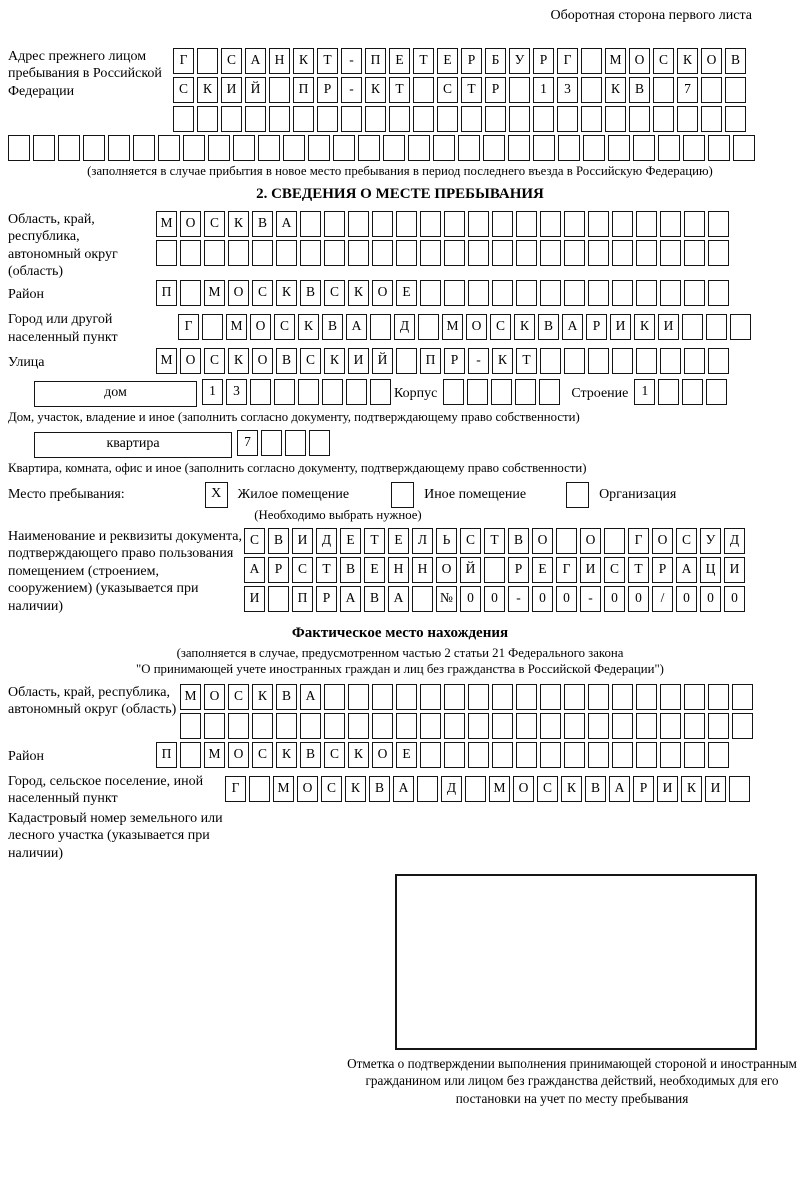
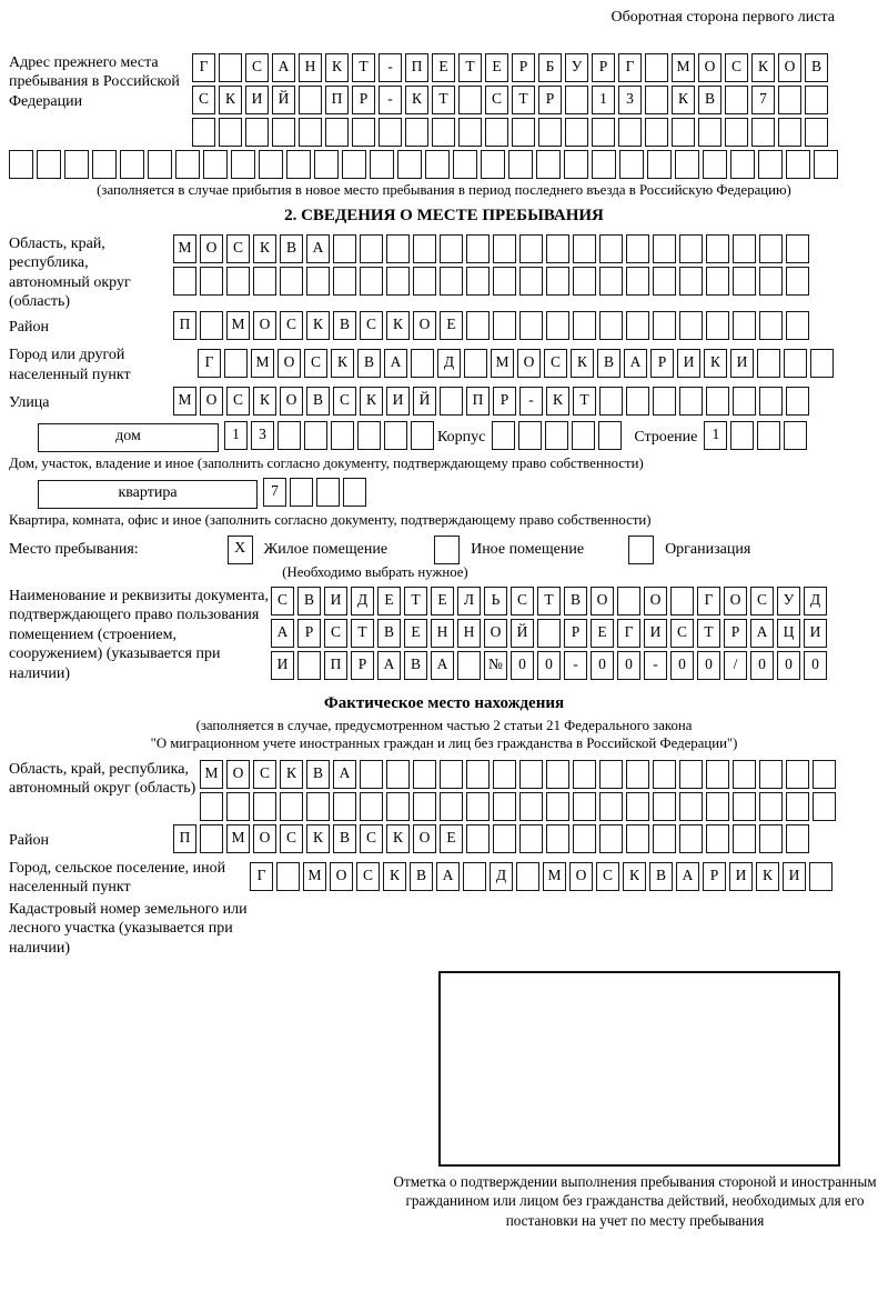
  Оборотная сторона первого листа
- Адрес прежнего лицом пребывания в Российской Федерации
+ Адрес прежнего места пребывания в Российской Федерации
  Г С А Н К Т - П Е Т Е Р Б У Р Г М О С К О В
  С К И Й П Р - К Т С Т Р 1 3 К В 7
  (заполняется в случае прибытия в новое место пребывания в период последнего въезда в Российскую Федерацию)
  2. СВЕДЕНИЯ О МЕСТЕ ПРЕБЫВАНИЯ
  Область, край, республика, автономный округ (область)
  М О С К В А
  Район
  П М О С К В С К О Е
  Город или другой населенный пункт
  Г М О С К В А Д М О С К В А Р И К И
  Улица
  М О С К О В С К И Й П Р - К Т
  дом
  1 3
  Корпус
  Строение
  1
  Дом, участок, владение и иное (заполнить согласно документу, подтверждающему право собственности)
  квартира
  7
  Квартира, комната, офис и иное (заполнить согласно документу, подтверждающему право собственности)
  Место пребывания:
  X
  Жилое помещение
  Иное помещение
  Организация
  (Необходимо выбрать нужное)
  Наименование и реквизиты документа, подтверждающего право пользования помещением (строением, сооружением) (указывается при наличии)
  С В И Д Е Т Е Л Ь С Т В О О Г О С У Д
  А Р С Т В Е Н Н О Й Р Е Г И С Т Р А Ц И
  И П Р А В А № 0 0 - 0 0 - 0 0 / 0 0 0
  Фактическое место нахождения
  (заполняется в случае, предусмотренном частью 2 статьи 21 Федерального закона
- "О принимающей учете иностранных граждан и лиц без гражданства в Российской Федерации")
+ "О миграционном учете иностранных граждан и лиц без гражданства в Российской Федерации")
  Область, край, республика, автономный округ (область)
  М О С К В А
  Район
  П М О С К В С К О Е
  Город, сельское поселение, иной населенный пункт
  Г М О С К В А Д М О С К В А Р И К И
  Кадастровый номер земельного или лесного участка (указывается при наличии)
- Отметка о подтверждении выполнения принимающей стороной и иностранным гражданином или лицом без гражданства действий, необходимых для его постановки на учет по месту пребывания
+ Отметка о подтверждении выполнения пребывания стороной и иностранным гражданином или лицом без гражданства действий, необходимых для его постановки на учет по месту пребывания
